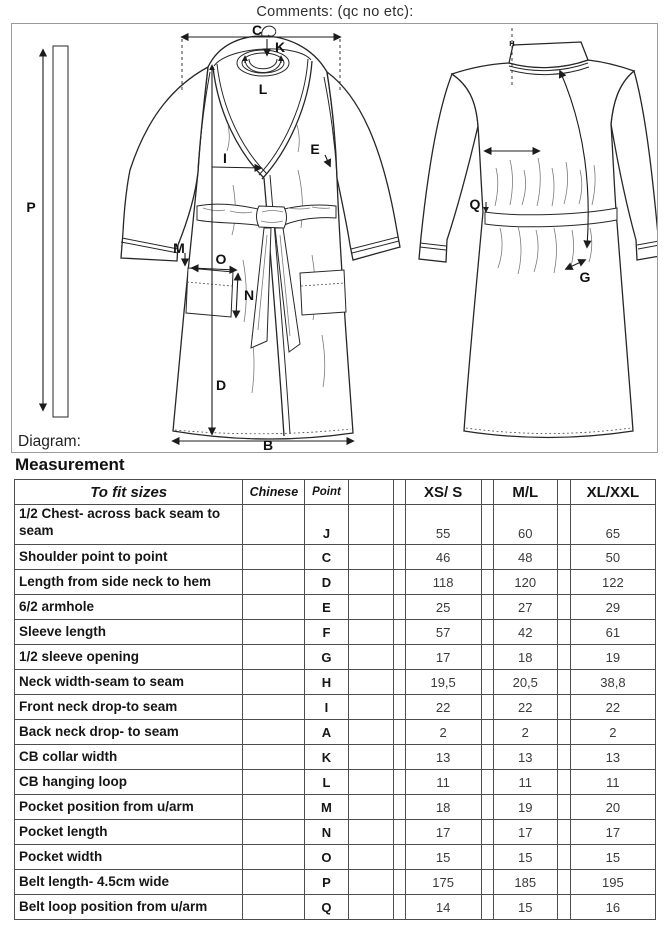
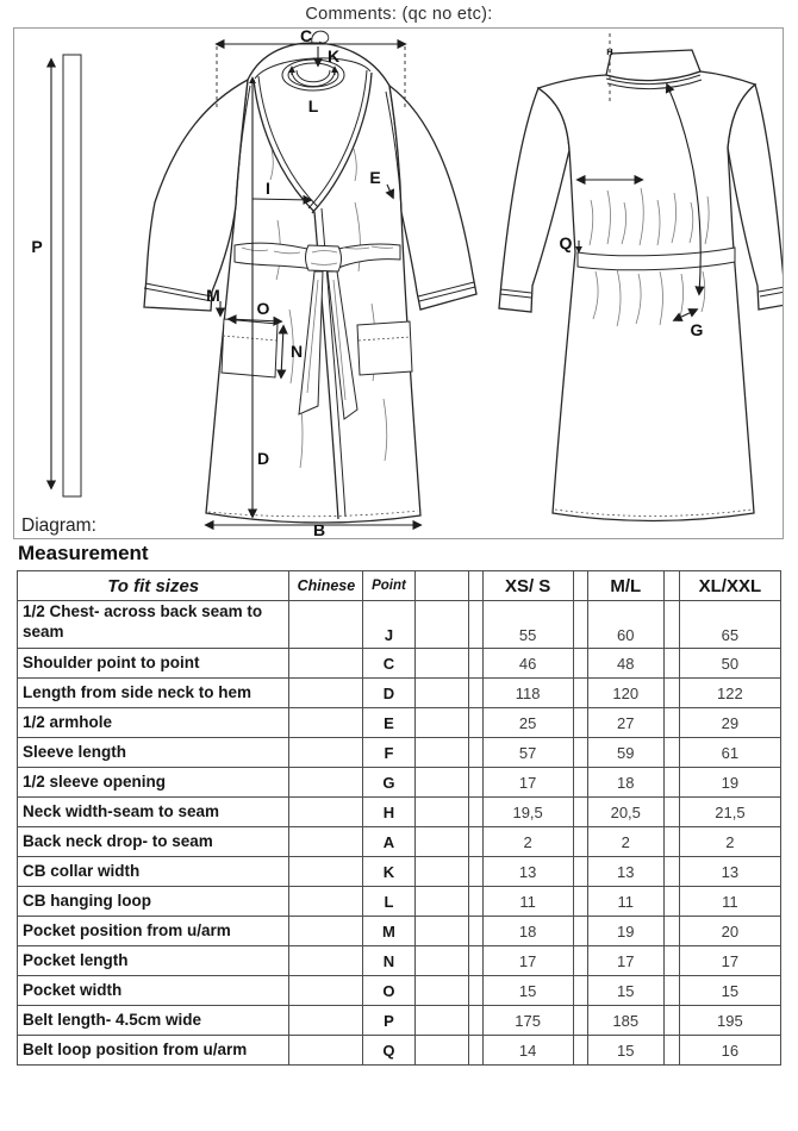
  Comments: (qc no etc):
  P
  C
  K
  L
  I
  E
  M
  O
  N
  D
  B
  H
  Q
  G
  Diagram:
  Measurement
  To fit sizes	Chinese	Point			XS/ S		M/L		XL/XXL
  1/2 Chest- across back seam to seam		J			55		60		65
  Shoulder point to point		C			46		48		50
  Length from side neck to hem		D			118		120		122
- 6/2 armhole		E			25		27		29
+ 1/2 armhole		E			25		27		29
- Sleeve length		F			57		42		61
+ Sleeve length		F			57		59		61
  1/2 sleeve opening		G			17		18		19
- Neck width-seam to seam		H			19,5		20,5		38,8
+ Neck width-seam to seam		H			19,5		20,5		21,5
- Front neck drop-to seam		I			22		22		22
  Back neck drop- to seam		A			2		2		2
  CB collar width		K			13		13		13
  CB hanging loop		L			11		11		11
  Pocket position from u/arm		M			18		19		20
  Pocket length		N			17		17		17
  Pocket width		O			15		15		15
  Belt length- 4.5cm wide		P			175		185		195
  Belt loop position from u/arm		Q			14		15		16
